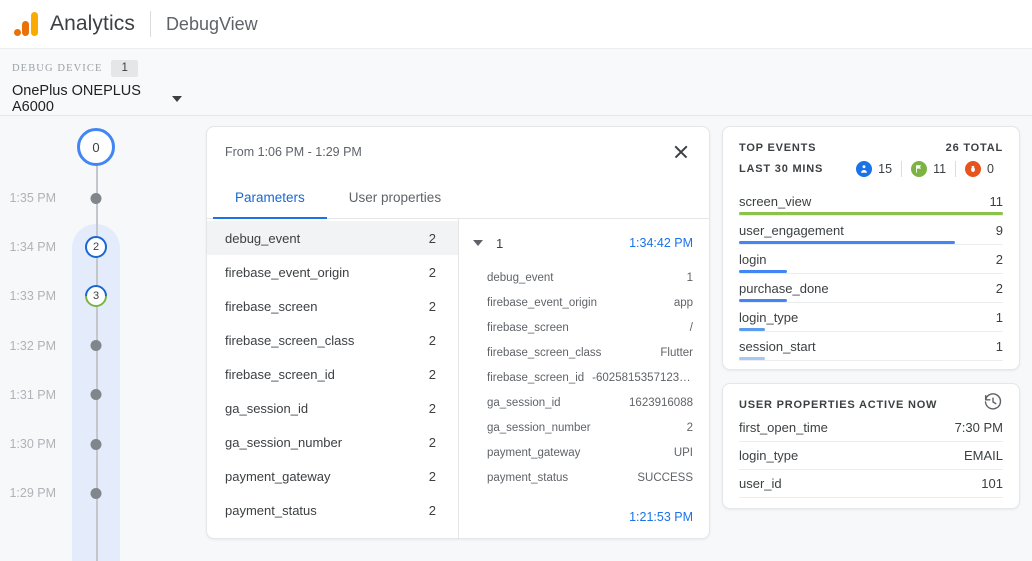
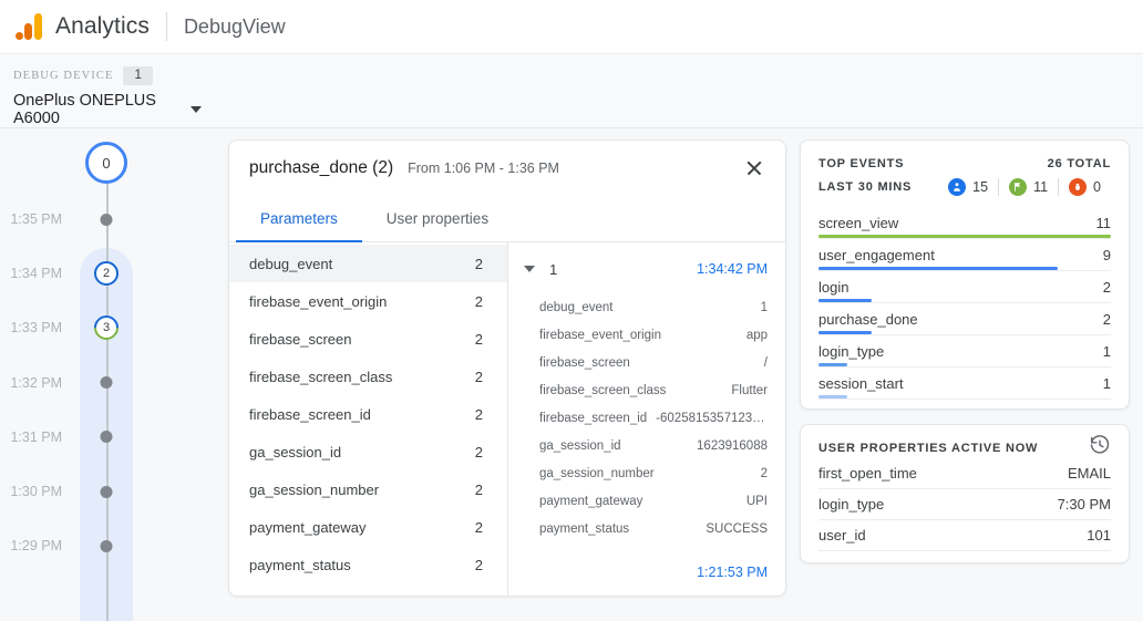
  Analytics
  DebugView
  DEBUG DEVICE
  1
  OnePlus ONEPLUS A6000
  0
  1:35 PM
  1:34 PM
  2
  1:33 PM
  1:32 PM
  1:31 PM
  1:30 PM
  1:29 PM
+ purchase_done (2)
- From 1:06 PM - 1:29 PM
+ From 1:06 PM - 1:36 PM
  Parameters
  User properties
  debug_event
  2
  firebase_event_origin
  2
  firebase_screen
  2
  firebase_screen_class
  2
  firebase_screen_id
  2
  ga_session_id
  2
  ga_session_number
  2
  payment_gateway
  2
  payment_status
  2
  1
  1:34:42 PM
  debug_event
  1
  firebase_event_origin
  app
  firebase_screen
  /
  firebase_screen_class
  Flutter
  firebase_screen_id
  -602581535712333
  ga_session_id
  1623916088
  ga_session_number
  2
  payment_gateway
  UPI
  payment_status
  SUCCESS
  1:21:53 PM
  TOP EVENTS
  26 TOTAL
  LAST 30 MINS
  15
  11
  0
  screen_view
  11
  user_engagement
  9
  login
  2
  purchase_done
  2
  login_type
  1
  session_start
  1
  USER PROPERTIES ACTIVE NOW
  first_open_time
- 7:30 PM
+ EMAIL
  login_type
- EMAIL
+ 7:30 PM
  user_id
  101
